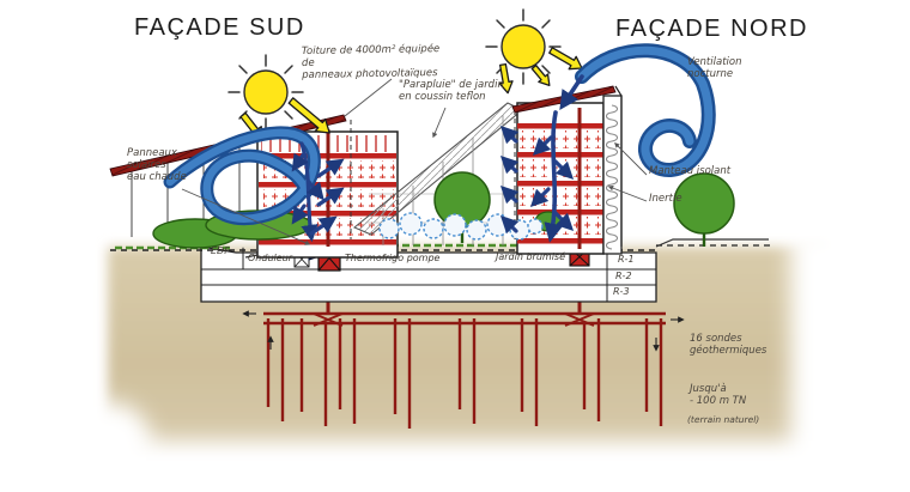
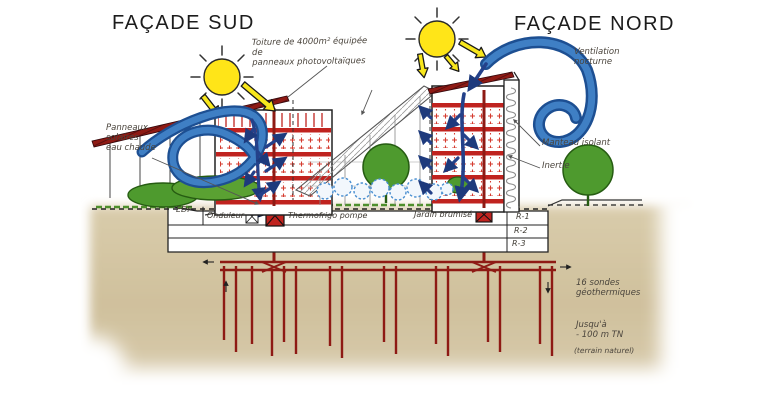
  FAÇADE SUD
  FAÇADE NORD
  Toiture de 4000m² équipée de
  panneaux photovoltaïques
- "Parapluie" de jardin
- en coussin teflon
  Ventilation
  nocturne
  Panneaux
  solaires
  eau chaude
  Manteau isolant
  Inertie
  EDF
  Onduleur
  Thermofrigo pompe
  Jardin brumisé
  R-1
  R-2
  R-3
  16 sondes
  géothermiques
  Jusqu'à
  - 100 m TN
  (terrain naturel)
